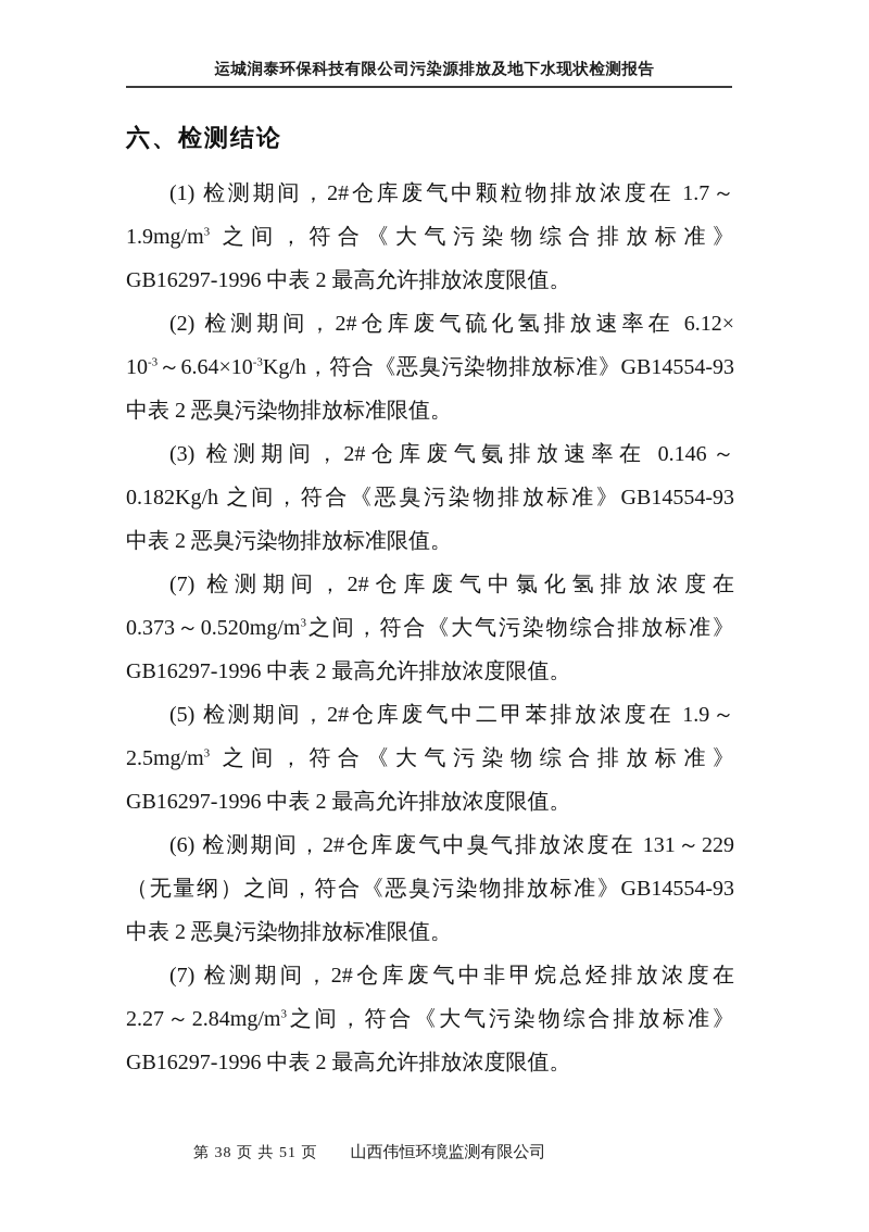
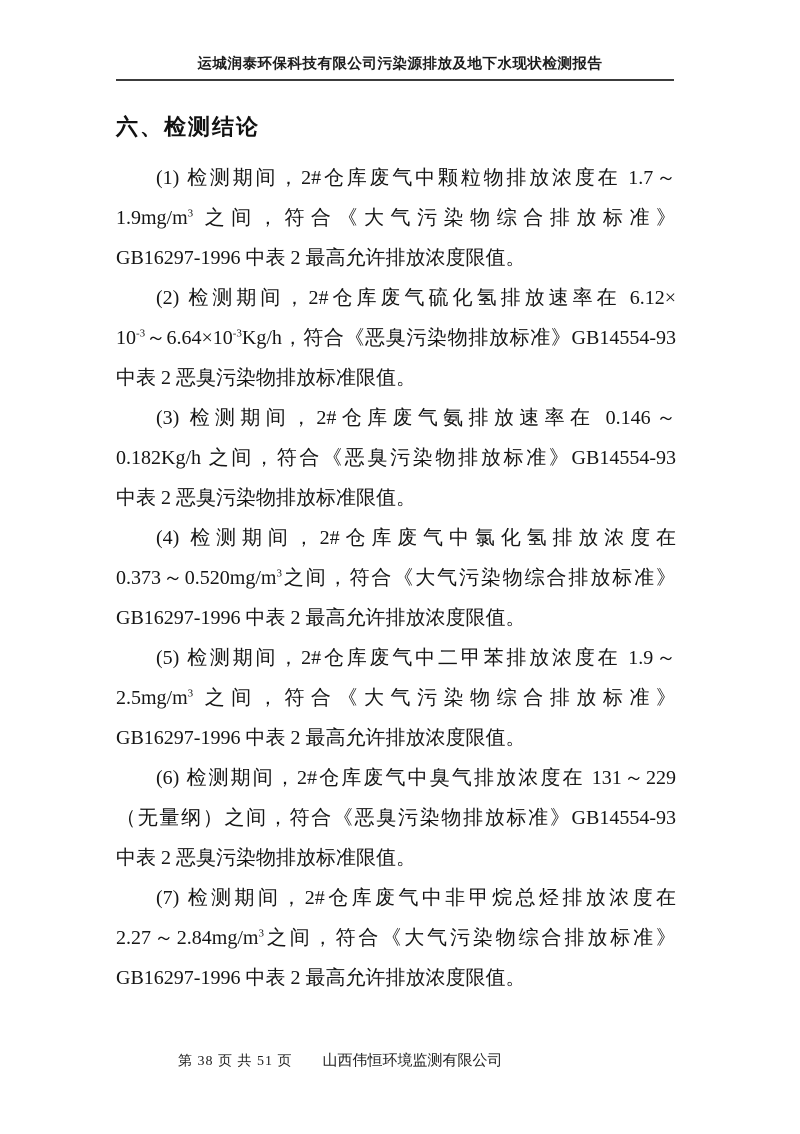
  运城润泰环保科技有限公司污染源排放及地下水现状检测报告
  六、检测结论
  (1) 检测期间，2#仓库废气中颗粒物排放浓度在 1.7～
  1.9mg/m3 之间，符合《大气污染物综合排放标准》
  GB16297-1996 中表 2 最高允许排放浓度限值。
  (2) 检测期间，2#仓库废气硫化氢排放速率在 6.12×
  10-3～6.64×10-3Kg/h，符合《恶臭污染物排放标准》GB14554-93
  中表 2 恶臭污染物排放标准限值。
  (3) 检测期间，2#仓库废气氨排放速率在 0.146～
  0.182Kg/h 之间，符合《恶臭污染物排放标准》GB14554-93
  中表 2 恶臭污染物排放标准限值。
- (7) 检测期间，2#仓库废气中氯化氢排放浓度在
+ (4) 检测期间，2#仓库废气中氯化氢排放浓度在
  0.373～0.520mg/m3之间，符合《大气污染物综合排放标准》
  GB16297-1996 中表 2 最高允许排放浓度限值。
  (5) 检测期间，2#仓库废气中二甲苯排放浓度在 1.9～
  2.5mg/m3 之间，符合《大气污染物综合排放标准》
  GB16297-1996 中表 2 最高允许排放浓度限值。
  (6) 检测期间，2#仓库废气中臭气排放浓度在 131～229
  （无量纲）之间，符合《恶臭污染物排放标准》GB14554-93
  中表 2 恶臭污染物排放标准限值。
  (7) 检测期间，2#仓库废气中非甲烷总烃排放浓度在
  2.27～2.84mg/m3之间，符合《大气污染物综合排放标准》
  GB16297-1996 中表 2 最高允许排放浓度限值。
  第 38 页 共 51 页
  山西伟恒环境监测有限公司
